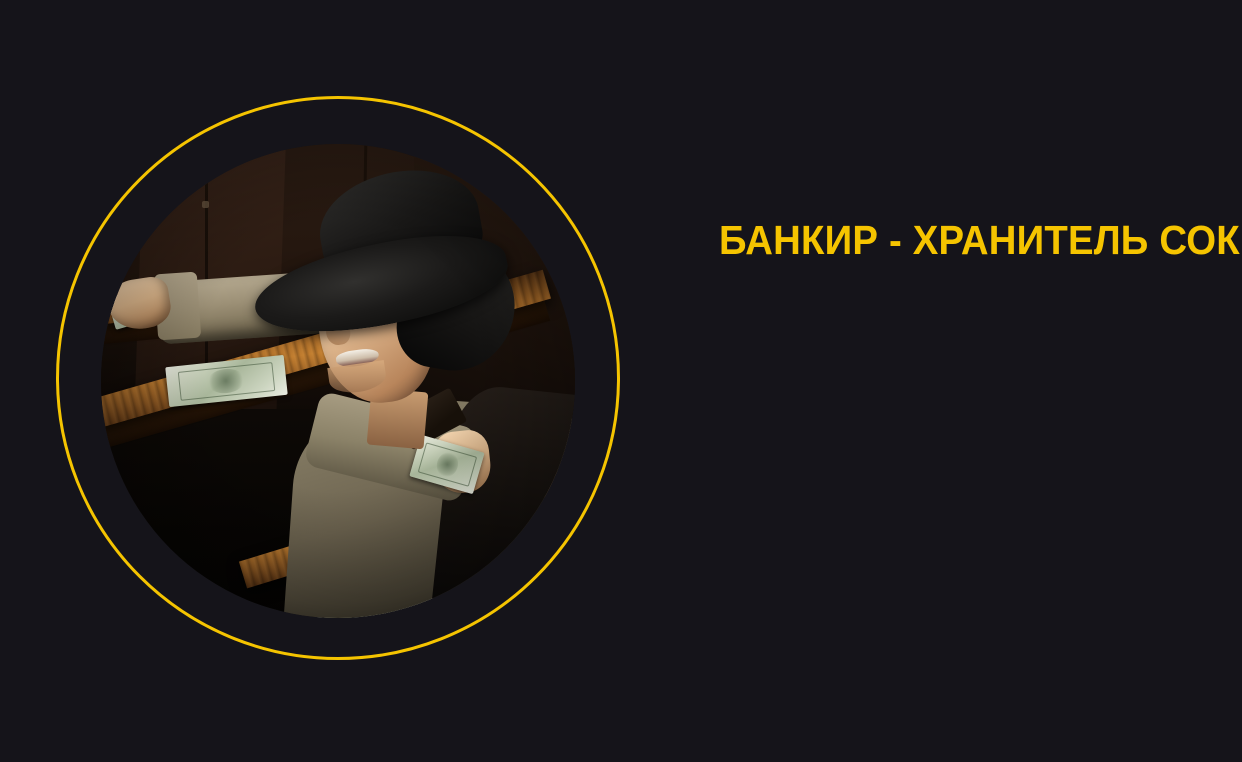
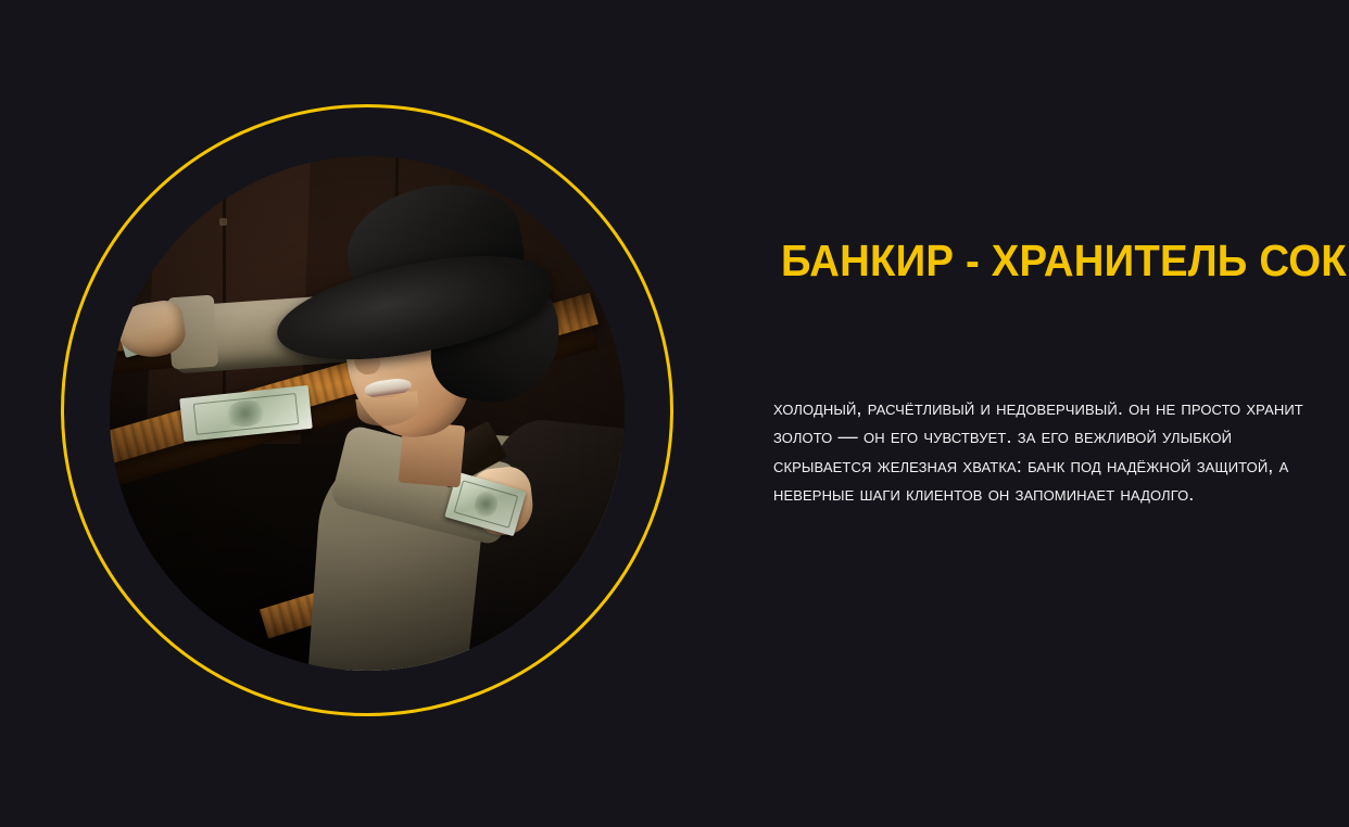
  БАНКИР - ХРАНИТЕЛЬ СОК
+ холодный, расчётливый и недоверчивый. он не просто хранит золото — он его чувствует. за его вежливой улыбкой скрывается железная хватка: банк под надёжной защитой, а неверные шаги клиентов он запоминает надолго.
